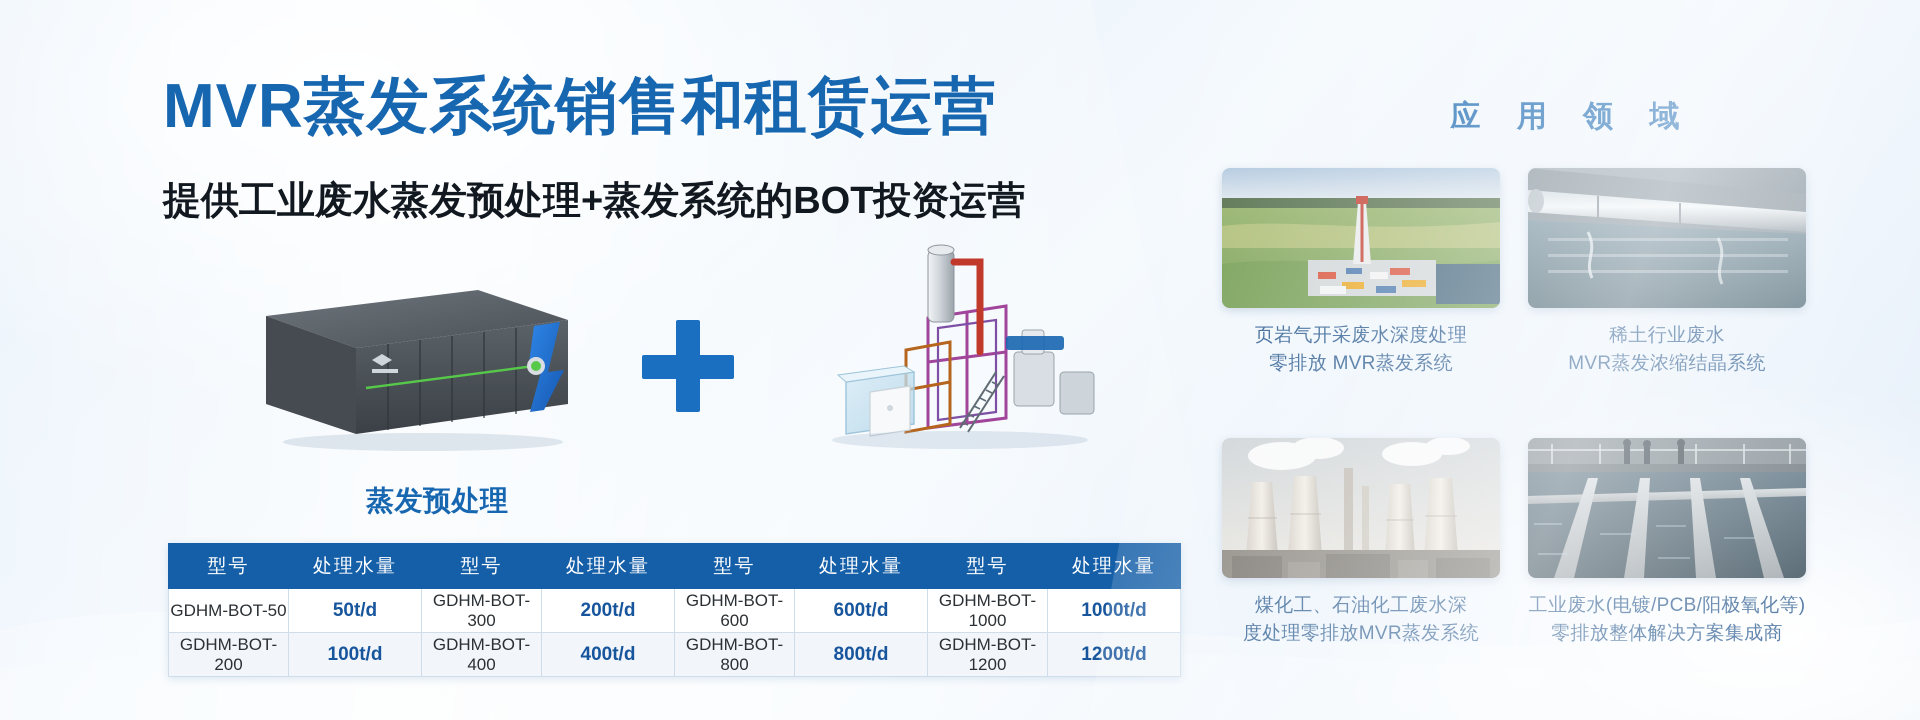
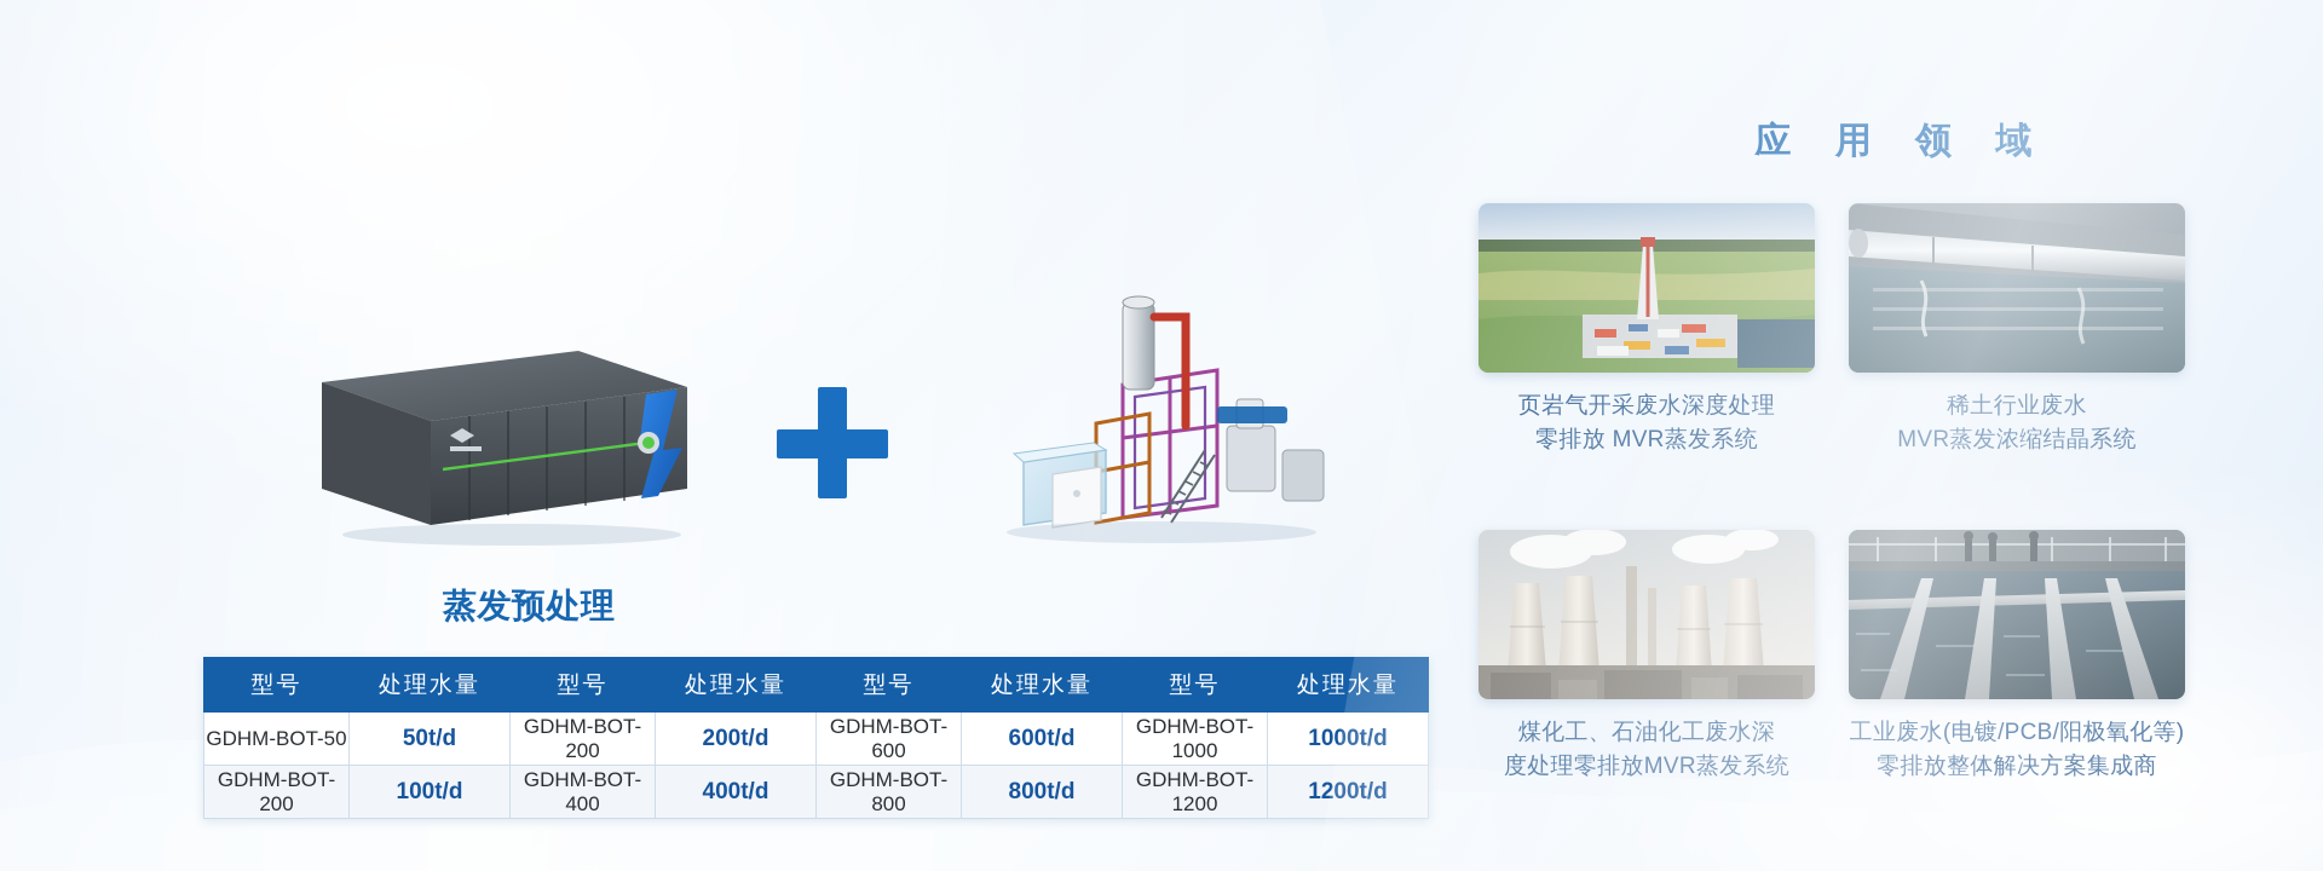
- MVR蒸发系统销售和租赁运营
- 提供工业废水蒸发预处理+蒸发系统的BOT投资运营
  蒸发预处理
  型号	处理水量	型号	处理水量	型号	处理水量	型号	处理
- GDHM-BOT-50	50t/d	GDHM-BOT-300	200t/d	GDHM-BOT-600	600t/d	GDHM-BOT-1000	10
+ GDHM-BOT-50	50t/d	GDHM-BOT-200	200t/d	GDHM-BOT-600	600t/d	GDHM-BOT-1000	10
  GDHM-BOT-200	100t/d	GDHM-BOT-400	400t/d	GDHM-BOT-800	800t/d	GDHM-BOT-1200	12
